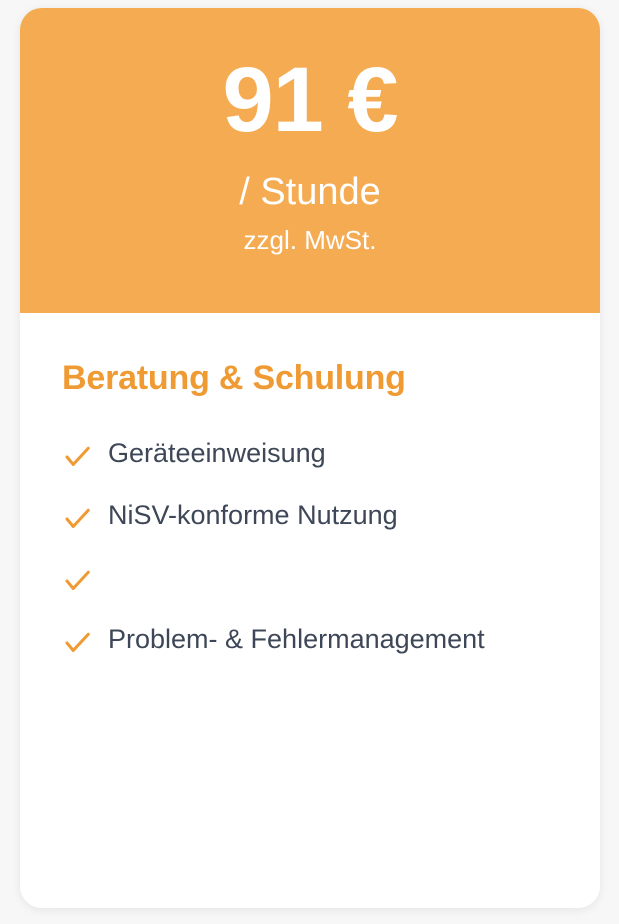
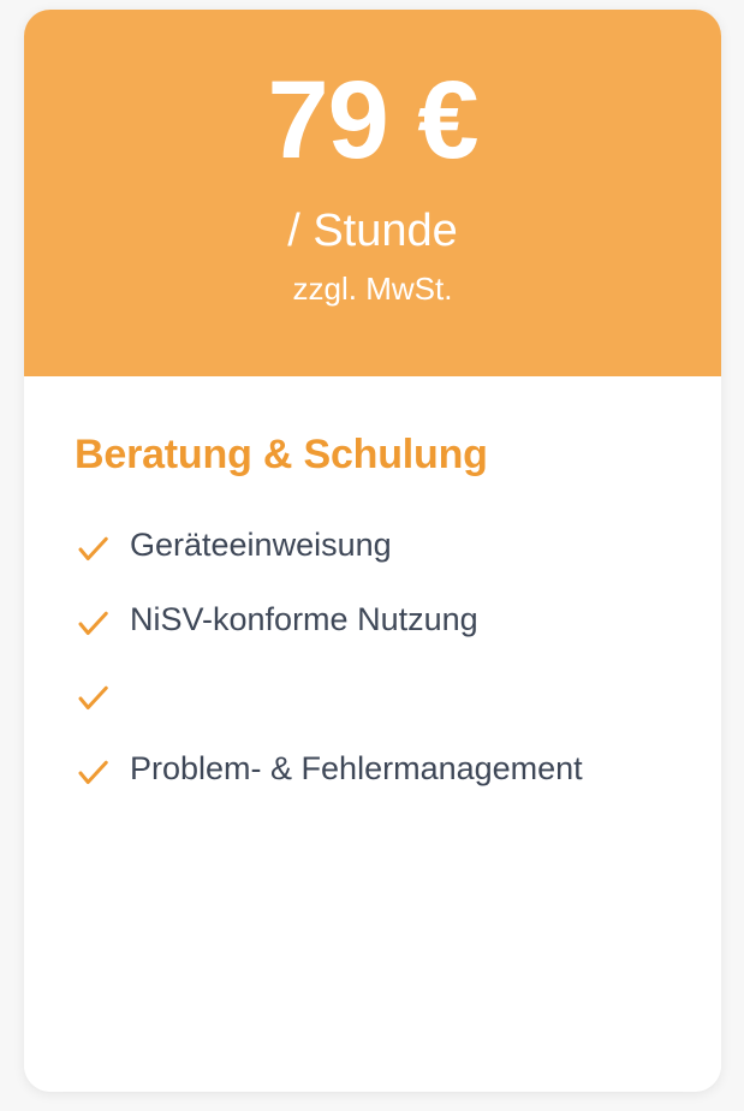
- 91 €
+ 79 €
  / Stunde
  zzgl. MwSt.
  Beratung & Schulung
  Geräteeinweisung
  NiSV-konforme Nutzung
  Problem- & Fehlermanagement
